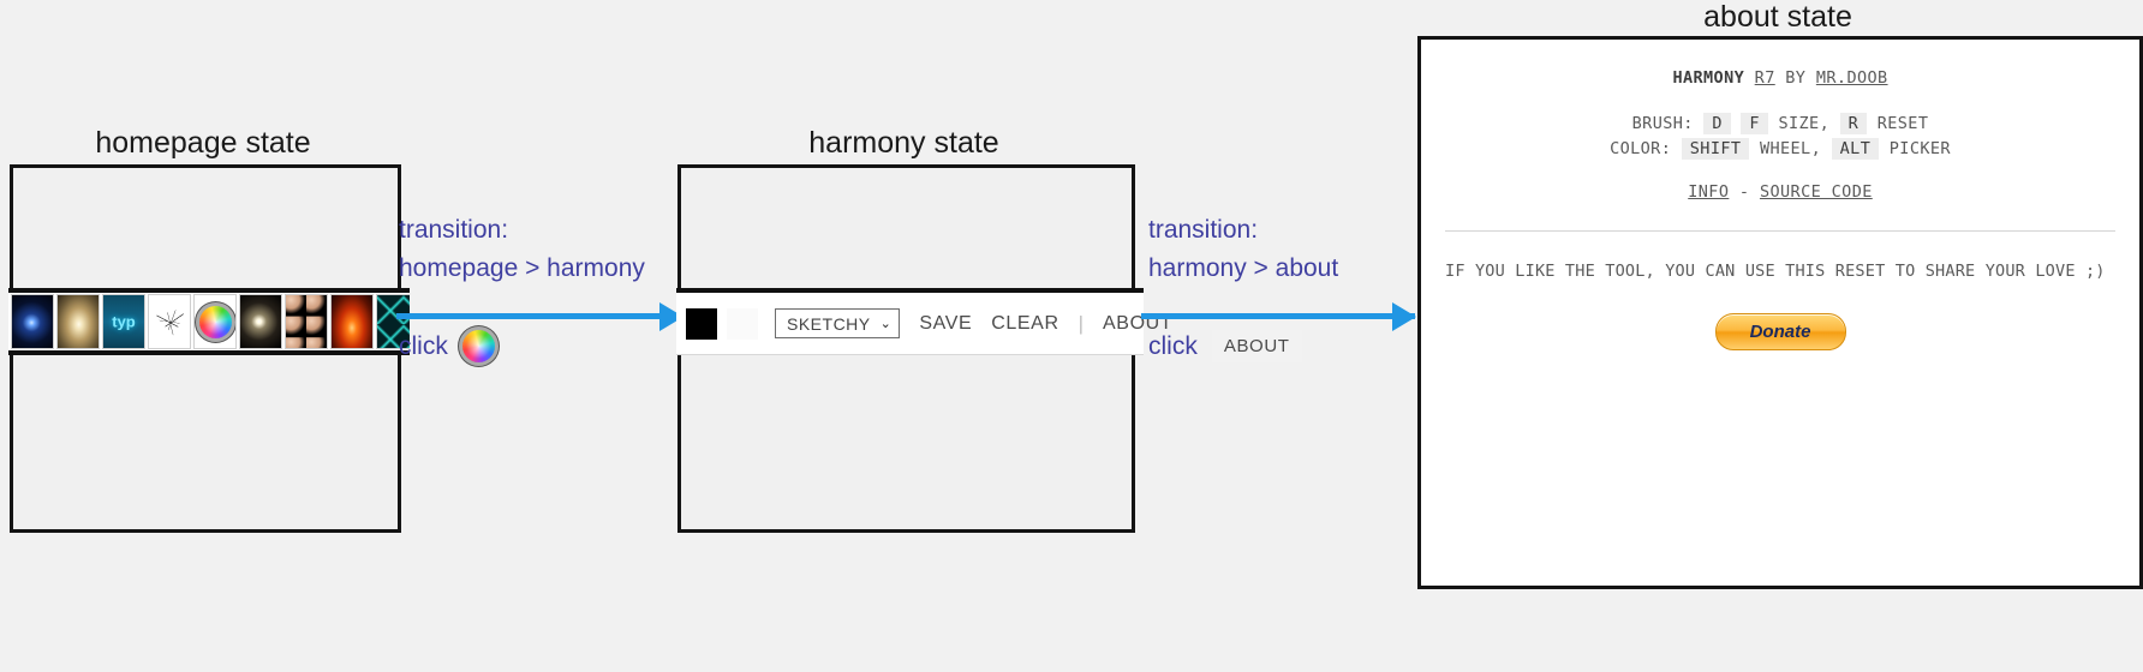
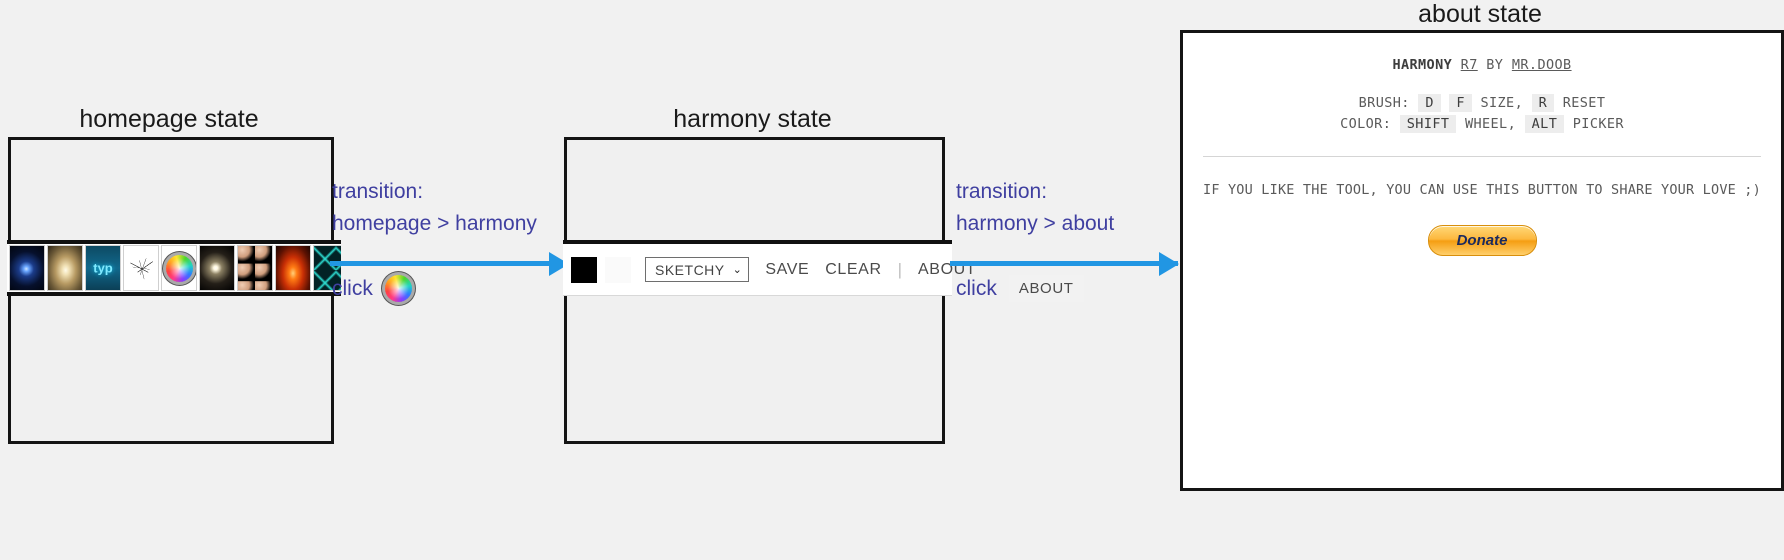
  homepage state
  transition:
  homepage > harmony
  click
  harmony state
  SKETCHY
  ⌄
  SAVE
  CLEAR
  |
  ABOUT
  transition:
  harmony > about
  click
  ABOUT
  about state
  HARMONY R7 BY MR.DOOB
  BRUSH: D F SIZE, R RESET
  COLOR: SHIFT WHEEL, ALT PICKER
- INFO - SOURCE CODE
- IF YOU LIKE THE TOOL, YOU CAN USE THIS RESET TO SHARE YOUR LOVE ;)
+ IF YOU LIKE THE TOOL, YOU CAN USE THIS BUTTON TO SHARE YOUR LOVE ;)
  Donate
